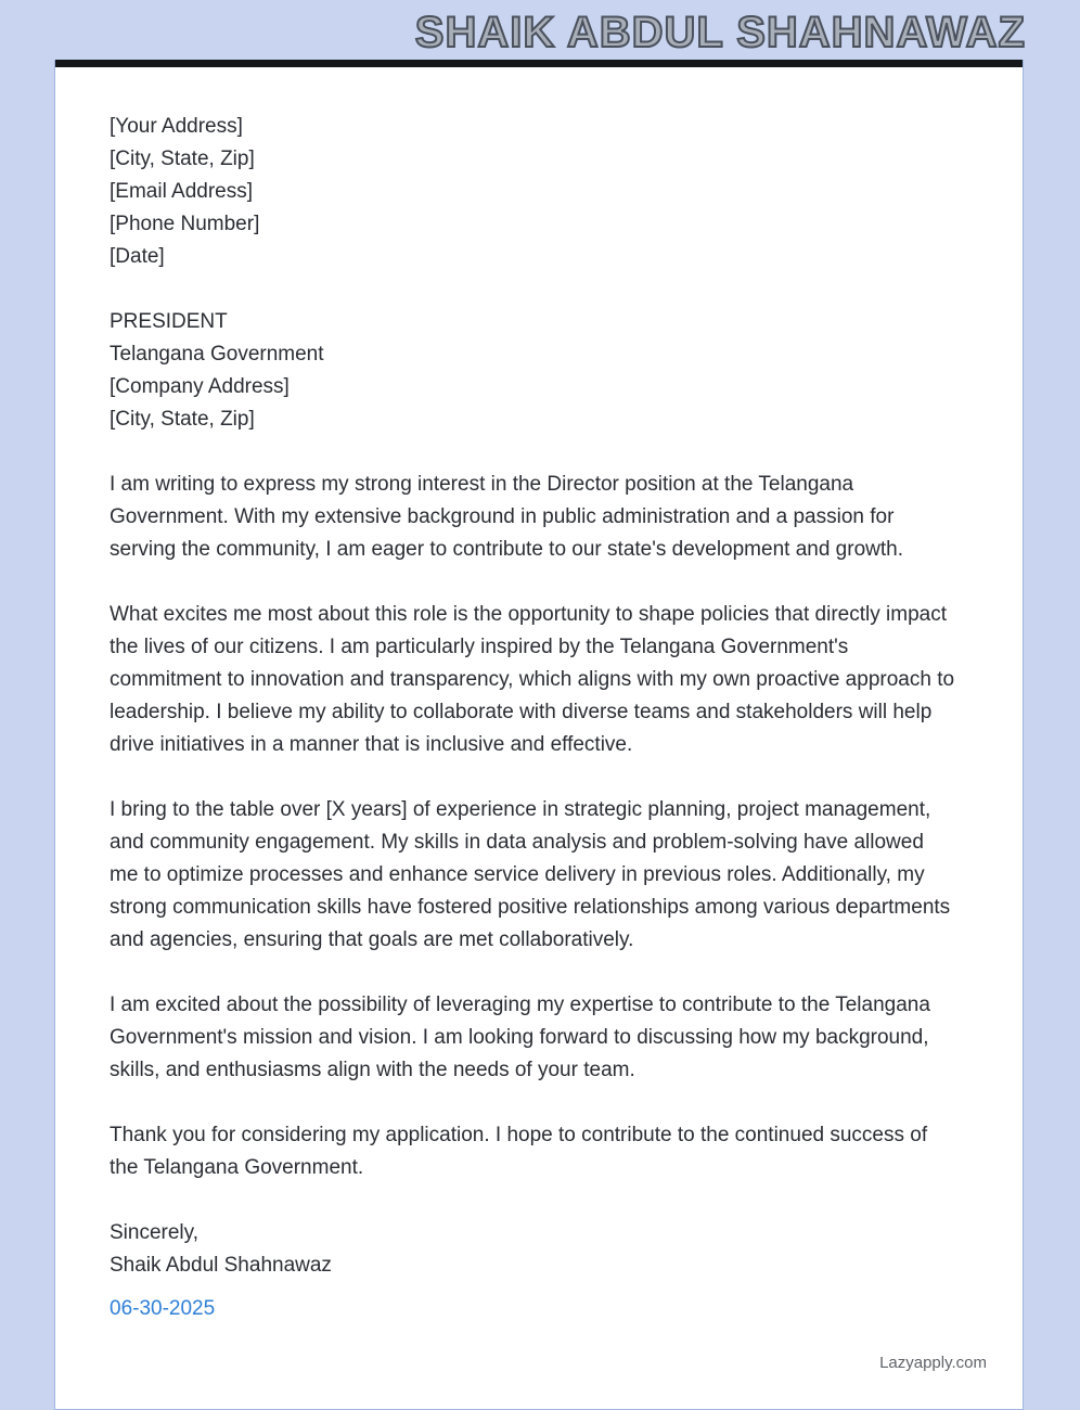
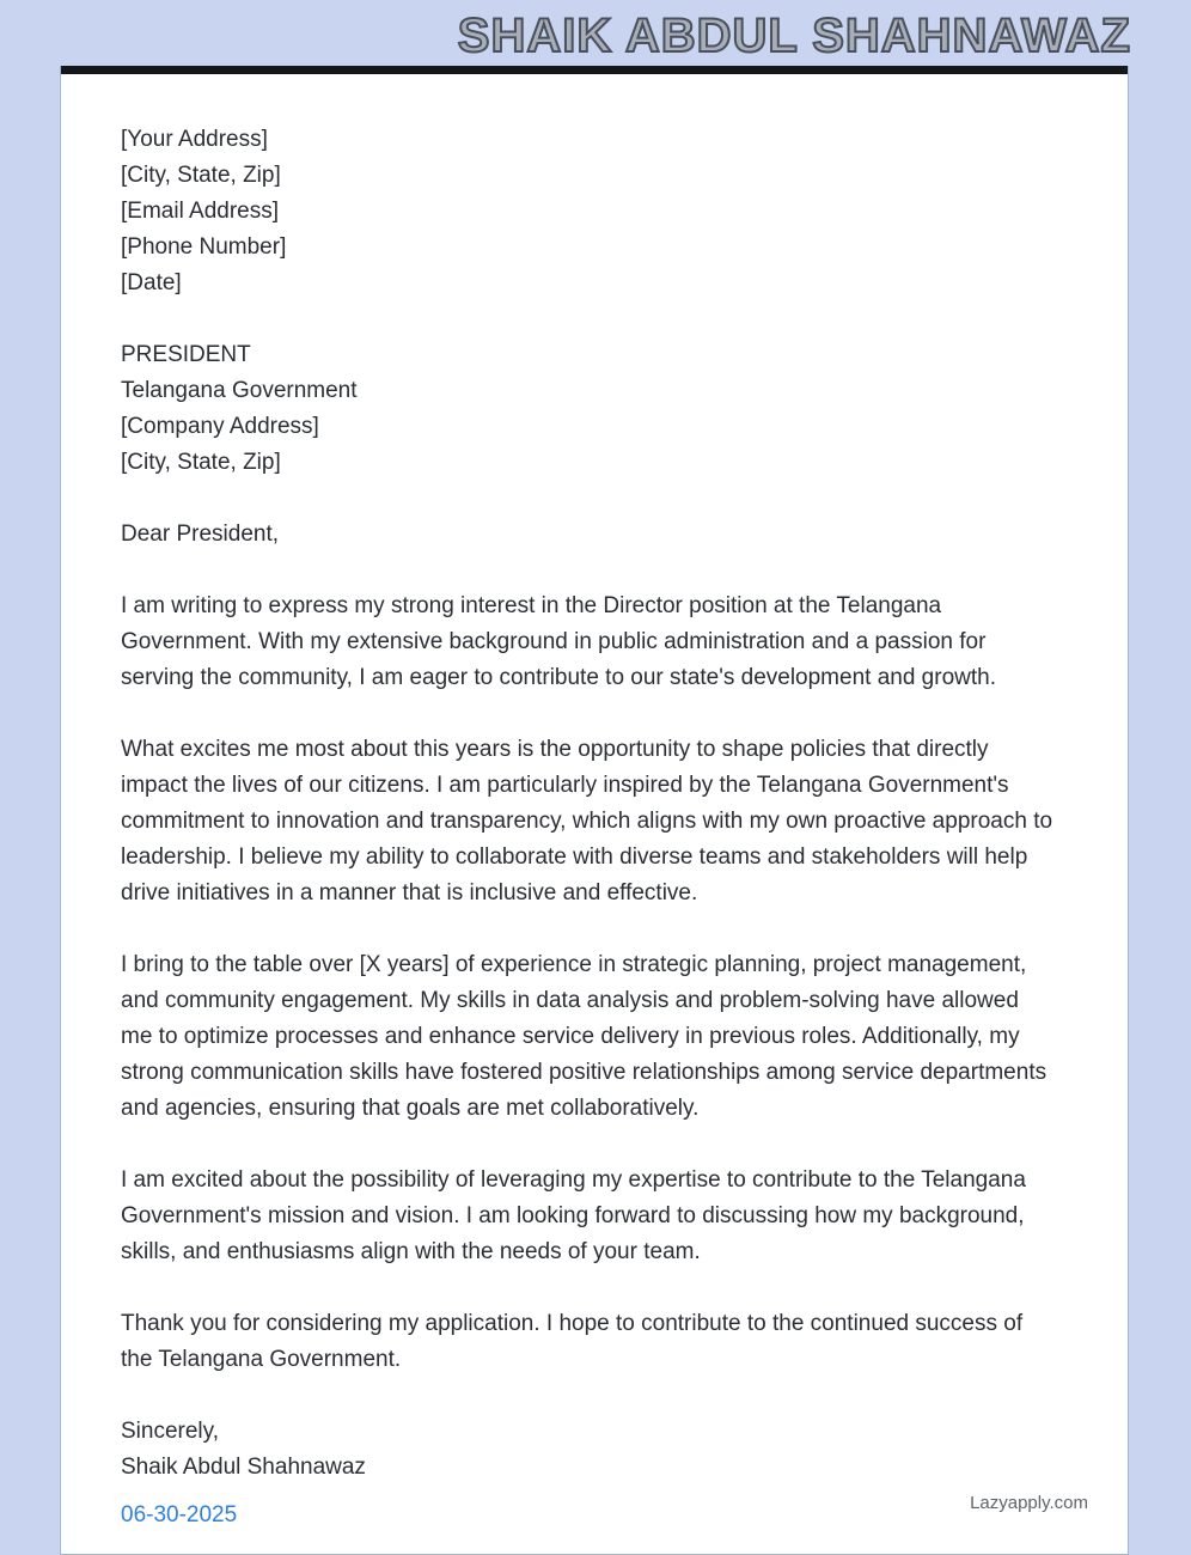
  SHAIK ABDUL SHAHNAWAZ
  [Your Address]
  [City, State, Zip]
  [Email Address]
  [Phone Number]
  [Date]
  PRESIDENT
  Telangana Government
  [Company Address]
  [City, State, Zip]
+ Dear President,
  I am writing to express my strong interest in the Director position at the Telangana Government. With my extensive background in public administration and a passion for serving the community, I am eager to contribute to our state's development and growth.
- What excites me most about this role is the opportunity to shape policies that directly impact the lives of our citizens. I am particularly inspired by the Telangana Government's commitment to innovation and transparency, which aligns with my own proactive approach to leadership. I believe my ability to collaborate with diverse teams and stakeholders will help drive initiatives in a manner that is inclusive and effective.
+ What excites me most about this years is the opportunity to shape policies that directly impact the lives of our citizens. I am particularly inspired by the Telangana Government's commitment to innovation and transparency, which aligns with my own proactive approach to leadership. I believe my ability to collaborate with diverse teams and stakeholders will help drive initiatives in a manner that is inclusive and effective.
- I bring to the table over [X years] of experience in strategic planning, project management, and community engagement. My skills in data analysis and problem-solving have allowed me to optimize processes and enhance service delivery in previous roles. Additionally, my strong communication skills have fostered positive relationships among various departments and agencies, ensuring that goals are met collaboratively.
+ I bring to the table over [X years] of experience in strategic planning, project management, and community engagement. My skills in data analysis and problem-solving have allowed me to optimize processes and enhance service delivery in previous roles. Additionally, my strong communication skills have fostered positive relationships among service departments and agencies, ensuring that goals are met collaboratively.
  I am excited about the possibility of leveraging my expertise to contribute to the Telangana Government's mission and vision. I am looking forward to discussing how my background, skills, and enthusiasms align with the needs of your team.
  Thank you for considering my application. I hope to contribute to the continued success of the Telangana Government.
  Sincerely,
  Shaik Abdul Shahnawaz
  06-30-2025
  Lazyapply.com
